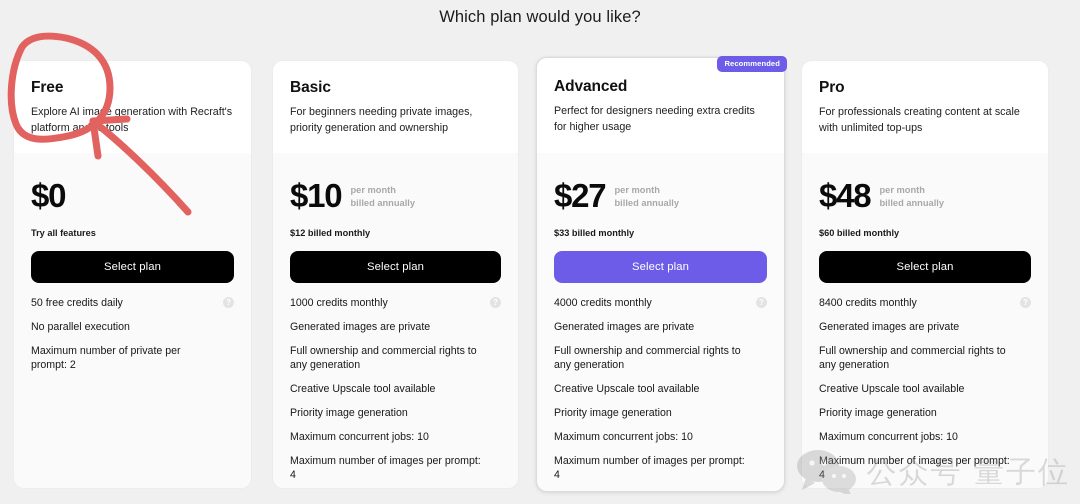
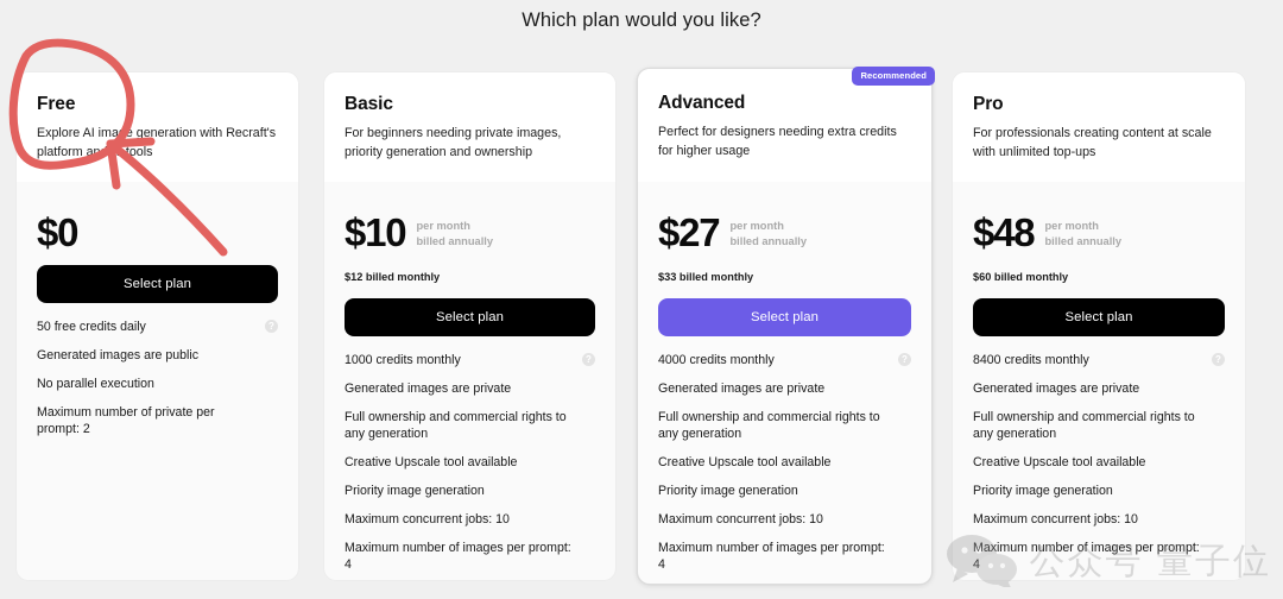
  Which plan would you like?
  Free
  Explore AI imae generation with Recraft's platform an tools
  $0
- Try all features
  Select plan
  50 free credits daily
  ?
+ Generated images are public
  No parallel execution
  Maximum number of private per prompt: 2
  Basic
  For beginners needing private images, priority generation and ownership
  $10
  per month
  billed annually
  $12 billed monthly
  Select plan
  1000 credits monthly
  ?
  Generated images are private
  Full ownership and commercial rights to any generation
  Creative Upscale tool available
  Priority image generation
  Maximum concurrent jobs: 10
  Maximum number of images per prompt: 4
  Advanced
  Perfect for designers needing extra credits for higher usage
  $27
  per month
  billed annually
  $33 billed monthly
  Select plan
  4000 credits monthly
  ?
  Generated images are private
  Full ownership and commercial rights to any generation
  Creative Upscale tool available
  Priority image generation
  Maximum concurrent jobs: 10
  Maximum number of images per prompt: 4
  Pro
  For professionals creating content at scale with unlimited top-ups
  $48
  per month
  billed annually
  $60 billed monthly
  Select plan
  8400 credits monthly
  ?
  Generated images are private
  Full ownership and commercial rights to any generation
  Creative Upscale tool available
  Priority image generation
  Maximum concurrent jobs: 10
  Maximum number of images per prompt: 4
  Recommended
  公众号 量子位
